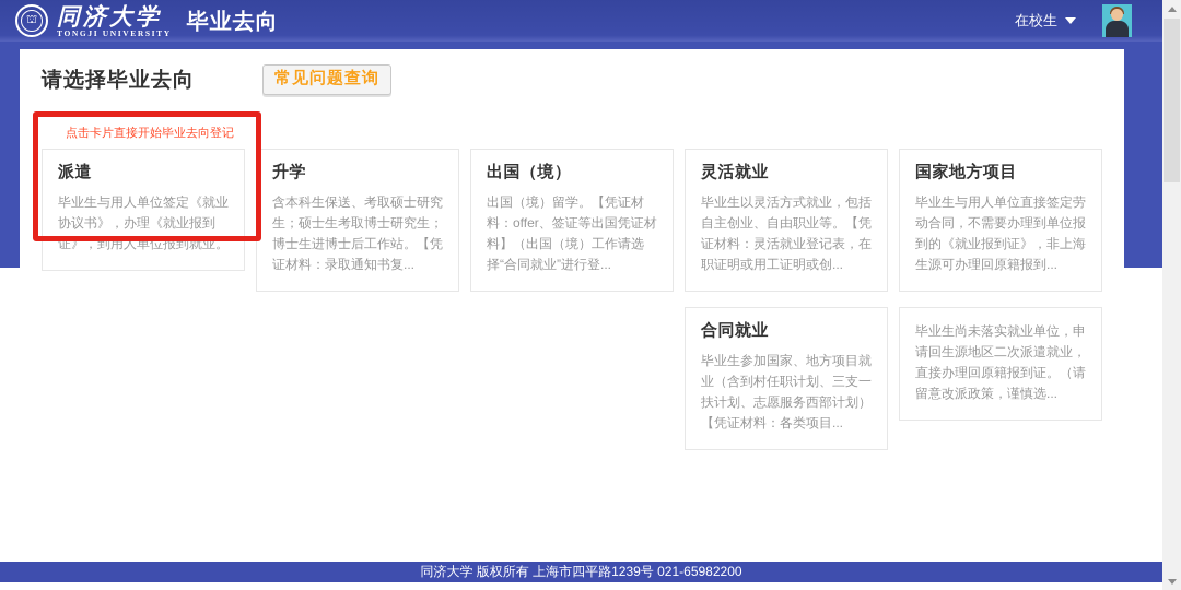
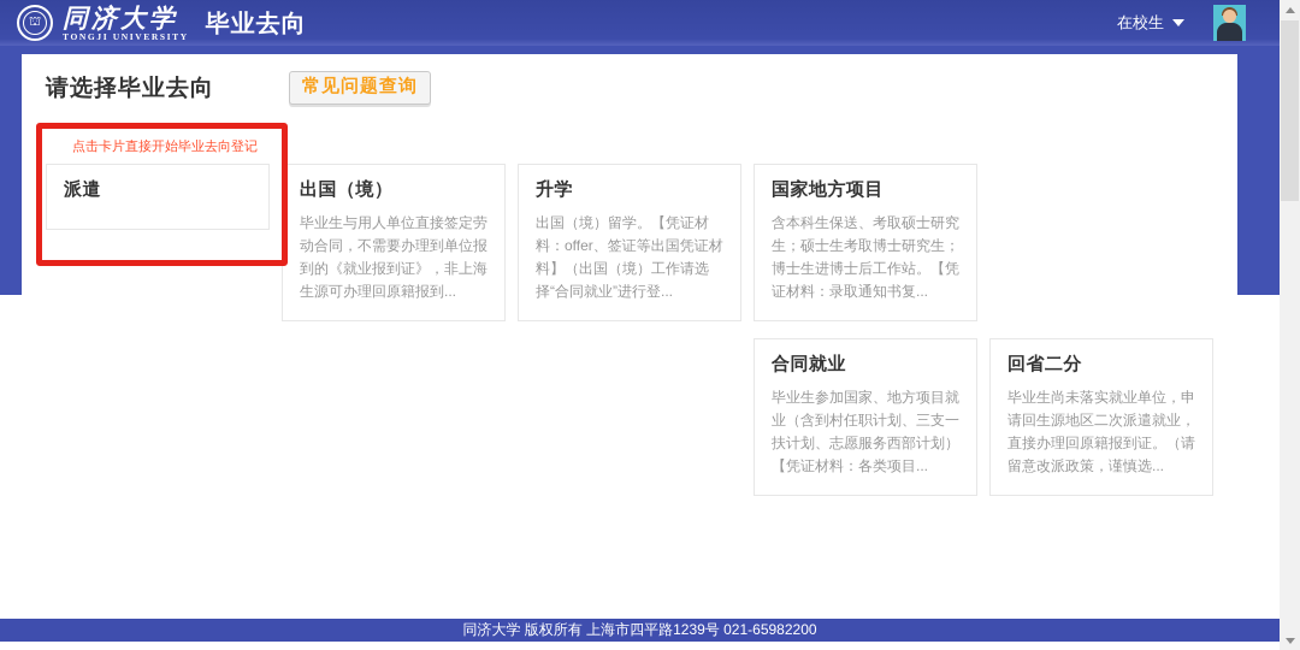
  同济大学
  TONGJI UNIVERSITY
  毕业去向
  在校生
  请选择毕业去向
  常见问题查询
  点击卡片直接开始毕业去向登记
  派遣
- 毕业生与用人单位签定《就业协议书》，办理《就业报到证》，到用人单位报到就业。
- 升学
+ 出国（境）
- 含本科生保送、考取硕士研究生；硕士生考取博士研究生；博士生进博士后工作站。【凭证材料：录取通知书复...
+ 毕业生与用人单位直接签定劳动合同，不需要办理到单位报到的《就业报到证》，非上海生源可办理回原籍报到...
- 出国（境）
+ 升学
  出国（境）留学。【凭证材料：offer、签证等出国凭证材料】（出国（境）工作请选择“合同就业”进行登...
- 灵活就业
- 毕业生以灵活方式就业，包括自主创业、自由职业等。【凭证材料：灵活就业登记表，在职证明或用工证明或创...
  国家地方项目
- 毕业生与用人单位直接签定劳动合同，不需要办理到单位报到的《就业报到证》，非上海生源可办理回原籍报到...
+ 含本科生保送、考取硕士研究生；硕士生考取博士研究生；博士生进博士后工作站。【凭证材料：录取通知书复...
  合同就业
  毕业生参加国家、地方项目就业（含到村任职计划、三支一扶计划、志愿服务西部计划）【凭证材料：各类项目...
+ 回省二分
  毕业生尚未落实就业单位，申请回生源地区二次派遣就业，直接办理回原籍报到证。（请留意改派政策，谨慎选...
  同济大学 版权所有 上海市四平路1239号 021-65982200
